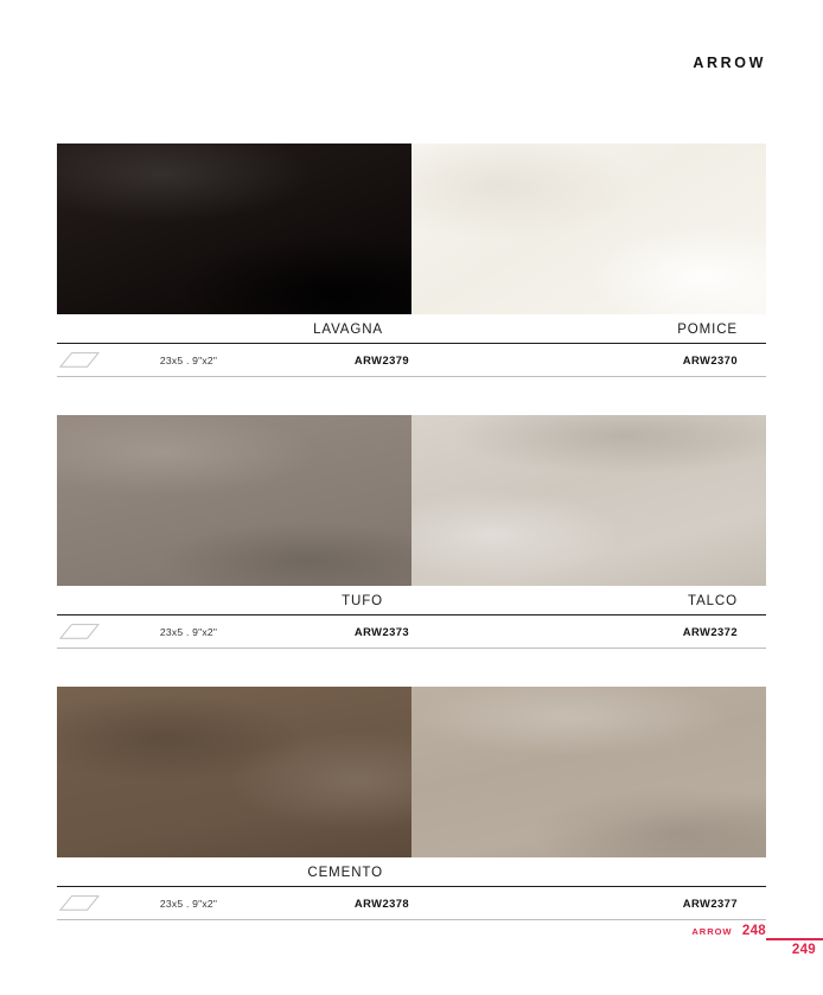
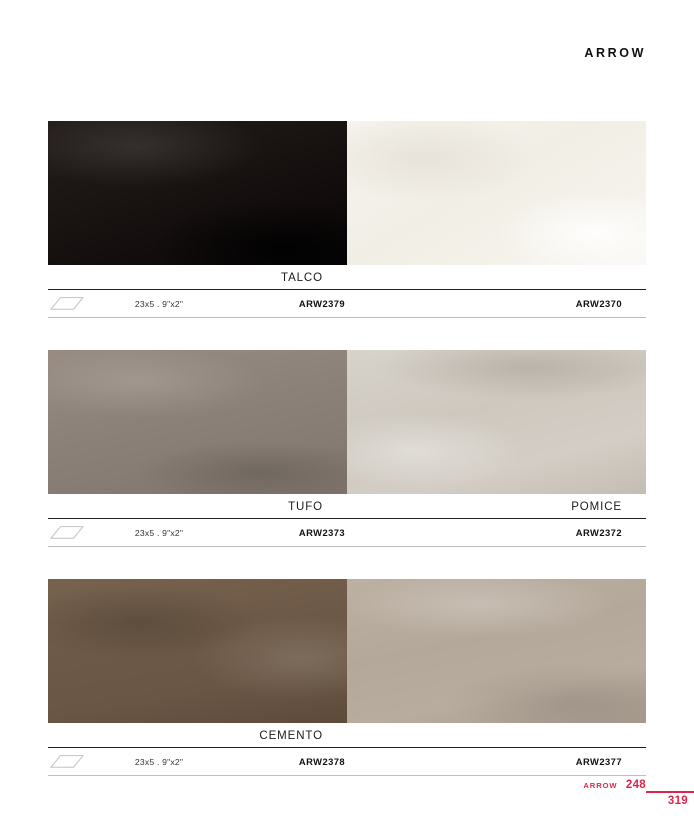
  ARROW
- LAVAGNA
- POMICE
+ TALCO
  23x5 . 9"x2"
  ARW2379
  ARW2370
  TUFO
- TALCO
+ POMICE
  23x5 . 9"x2"
  ARW2373
  ARW2372
  CEMENTO
  23x5 . 9"x2"
  ARW2378
  ARW2377
  ARROW 248
- 249
+ 319
